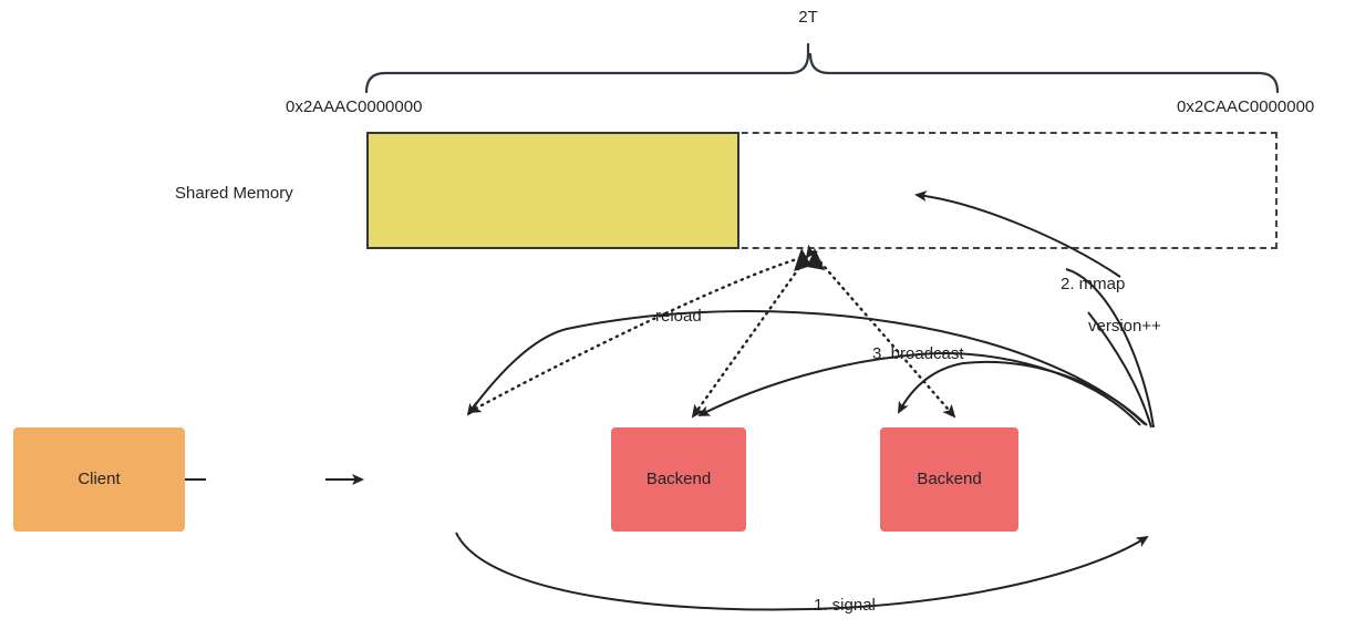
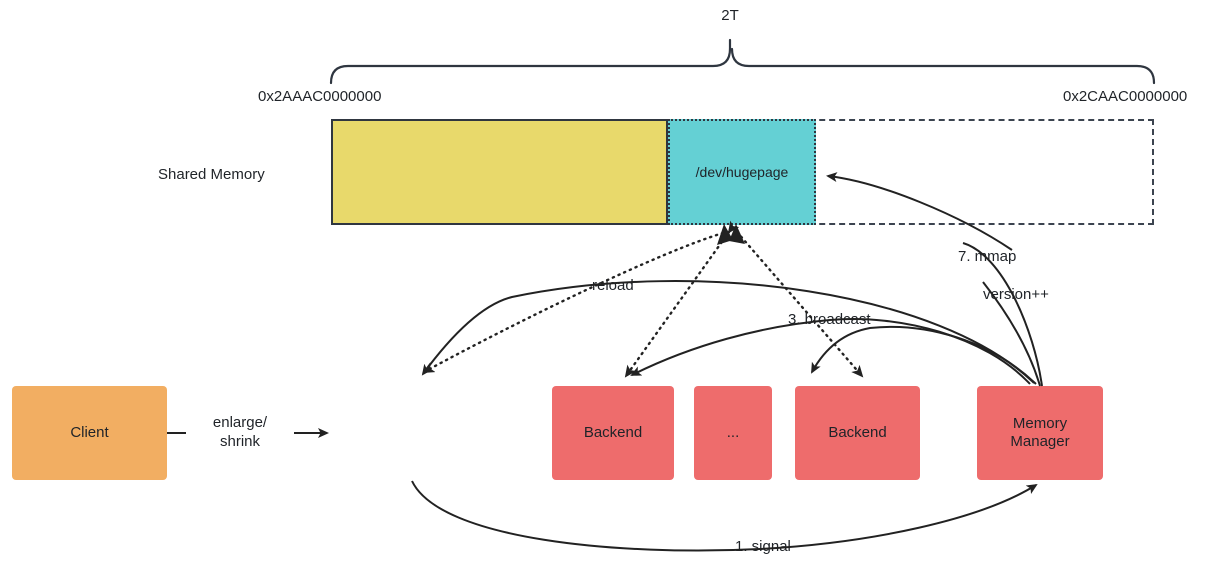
  2T
  0x2AAAC0000000
  0x2CAAC0000000
  Shared Memory
+ /dev/hugepage
  Client
  Backend
+ ...
  Backend
+ Memory
+ Manager
+ enlarge/
+ shrink
  eload
- 2. mmap
+ 7. mmap
  verson++
  1. sign
